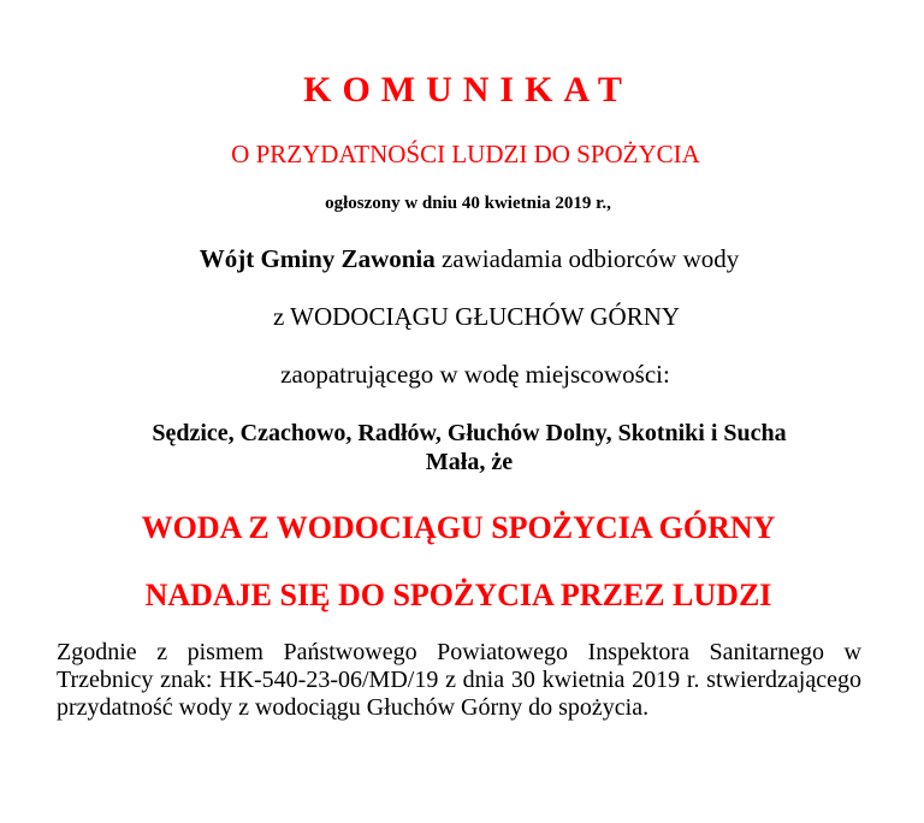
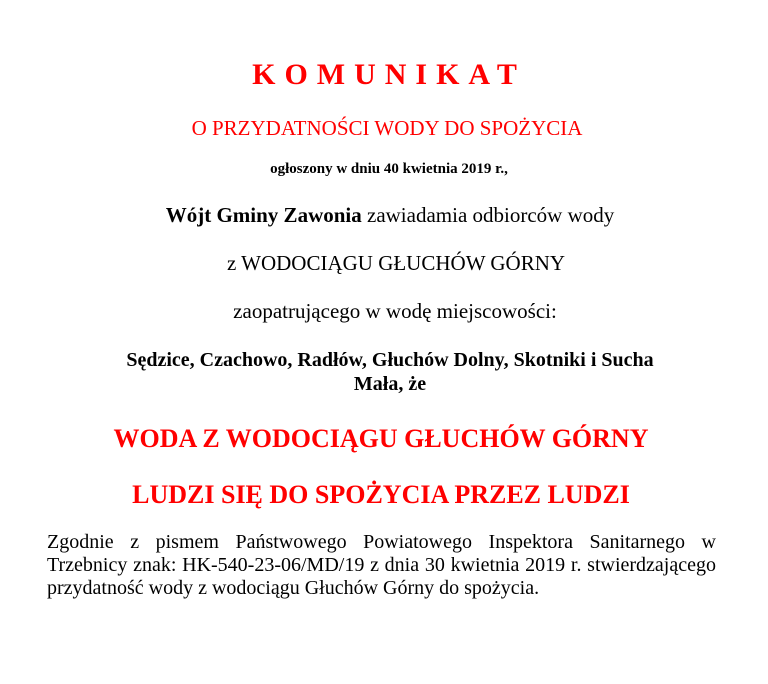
  KOMUNIKAT
- O PRZYDATNOŚCI LUDZI DO SPOŻYCIA
+ O PRZYDATNOŚCI WODY DO SPOŻYCIA
  ogłoszony w dniu 40 kwietnia 2019 r.,
  Wójt Gminy Zawonia zawiadamia odbiorców wody
  z WODOCIĄGU GŁUCHÓW GÓRNY
  zaopatrującego w wodę miejscowości:
  Sędzice, Czachowo, Radłów, Głuchów Dolny, Skotniki i Sucha
  Mała, że
- WODA Z WODOCIĄGU SPOŻYCIA GÓRNY
+ WODA Z WODOCIĄGU GŁUCHÓW GÓRNY
- NADAJE SIĘ DO SPOŻYCIA PRZEZ LUDZI
+ LUDZI SIĘ DO SPOŻYCIA PRZEZ LUDZI
  Zgodnie z pismem Państwowego Powiatowego Inspektora Sanitarnego w Trzebnicy znak: HK-540-23-06/MD/19 z dnia 30 kwietnia 2019 r. stwierdzającego przydatność wody z wodociągu Głuchów Górny do spożycia.
